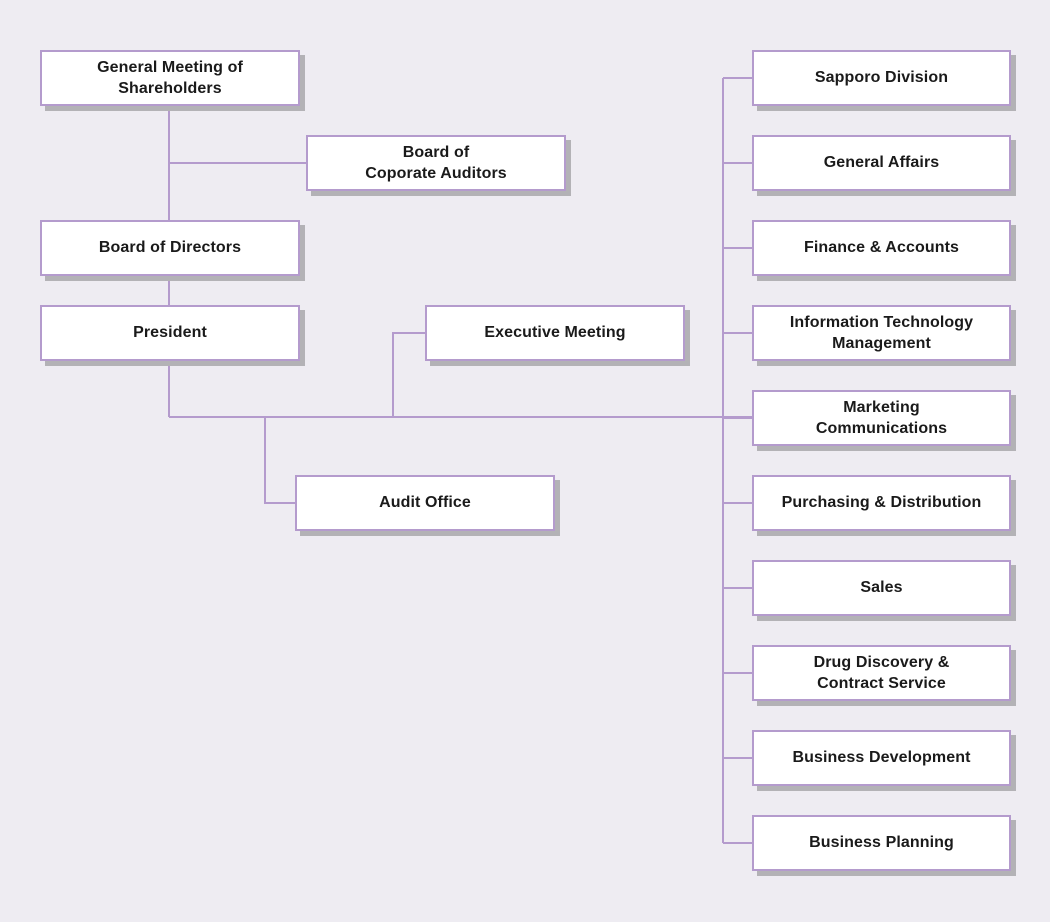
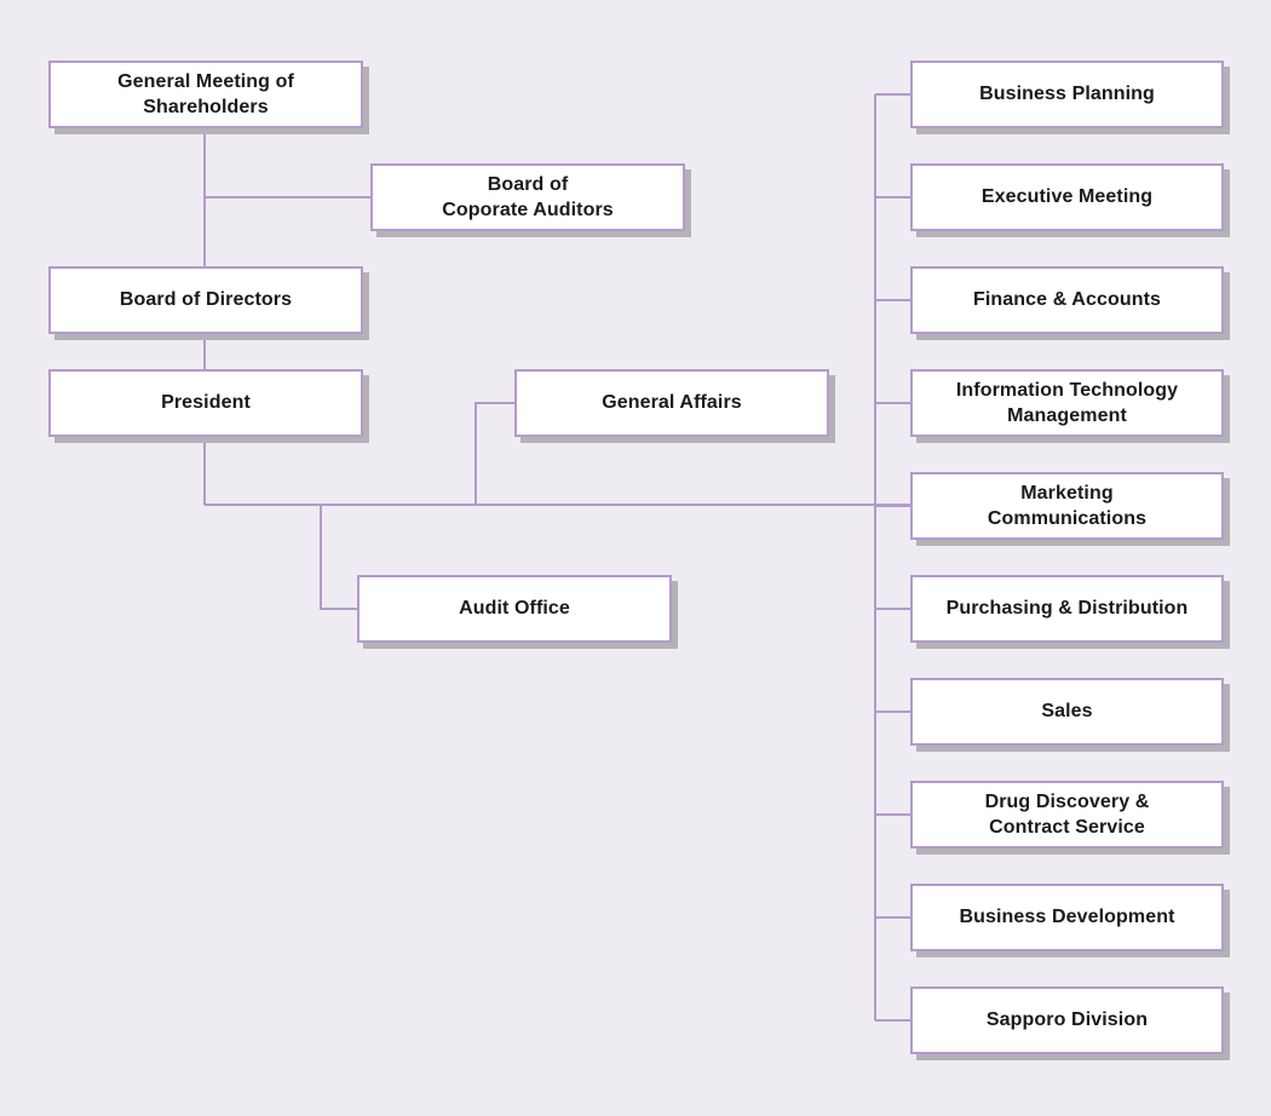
  General Meeting of
  Shareholders
  Board of
  Coporate Auditors
  Board of Directors
  President
- Executive Meeting
+ General Affairs
  Audit Office
- Sapporo Division
+ Business Planning
- General Affairs
+ Executive Meeting
  Finance & Accounts
  Information Technology
  Management
  Marketing
  Communications
  Purchasing & Distribution
  Sales
  Drug Discovery &
  Contract Service
  Business Development
- Business Planning
+ Sapporo Division
